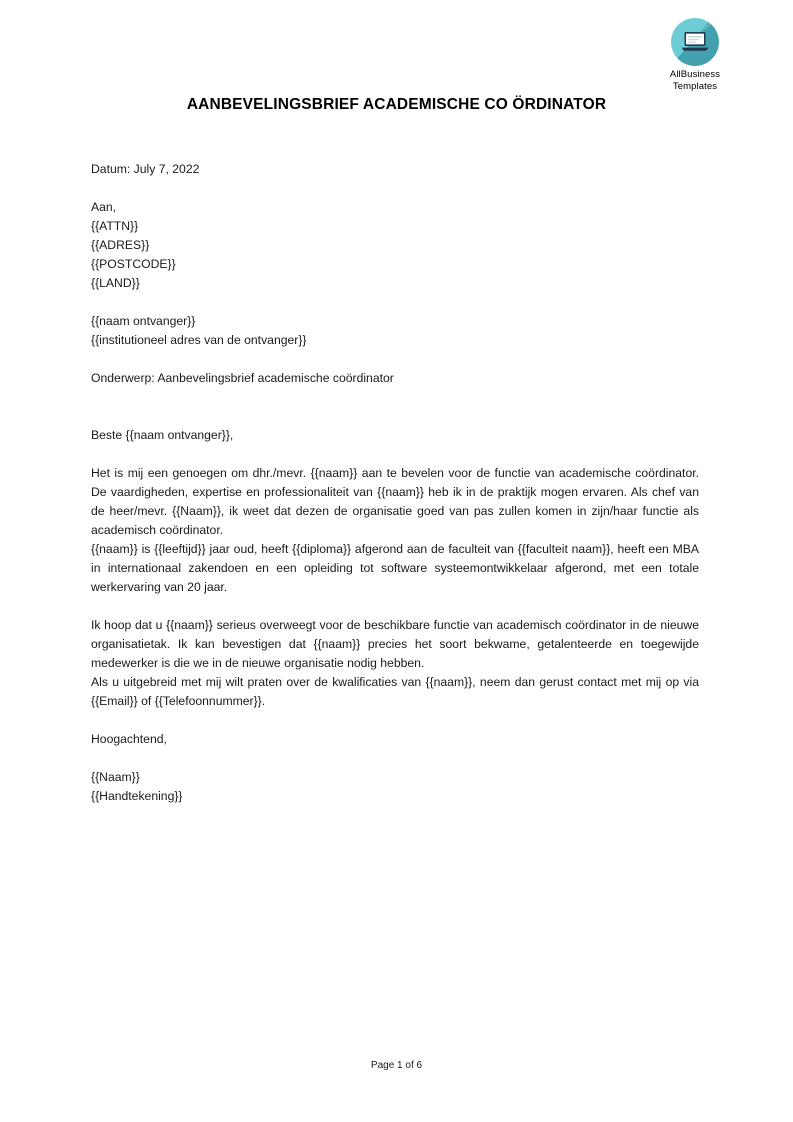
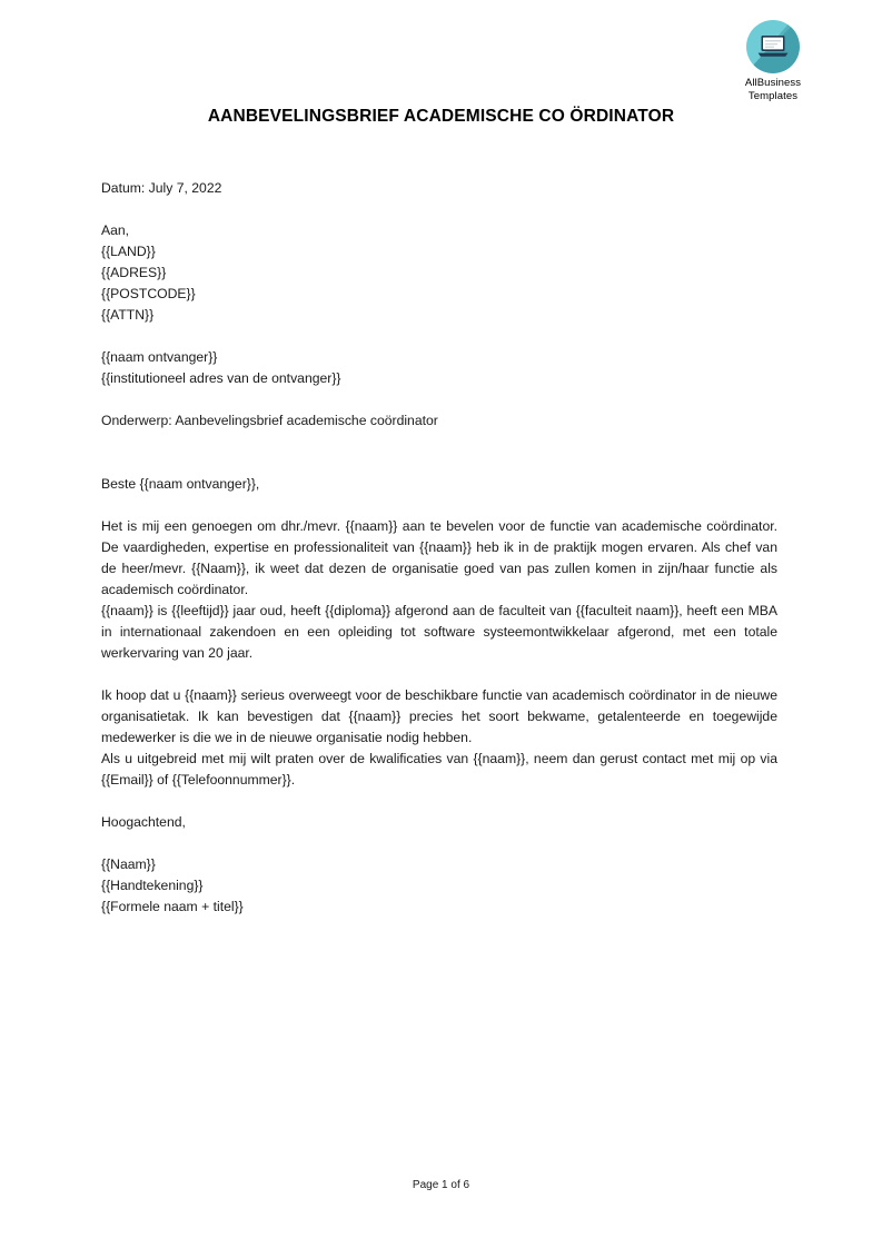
  AllBusiness
  Templates
  AANBEVELINGSBRIEF ACADEMISCHE CO ÖRDINATOR
  Datum: July 7, 2022
  Aan,
- {{ATTN}}
+ {{LAND}}
  {{ADRES}}
  {{POSTCODE}}
- {{LAND}}
+ {{ATTN}}
  {{naam ontvanger}}
  {{institutioneel adres van de ontvanger}}
  Onderwerp: Aanbevelingsbrief academische coördinator
  Beste {{naam ontvanger}},
  Het is mij een genoegen om dhr./mevr. {{naam}} aan te bevelen voor de functie van academische coördinator. De vaardigheden, expertise en professionaliteit van {{naam}} heb ik in de praktijk mogen ervaren. Als chef van de heer/mevr. {{Naam}}, ik weet dat dezen de organisatie goed van pas zullen komen in zijn/haar functie als academisch coördinator.
  {{naam}} is {{leeftijd}} jaar oud, heeft {{diploma}} afgerond aan de faculteit van {{faculteit naam}}, heeft een MBA in internationaal zakendoen en een opleiding tot software systeemontwikkelaar afgerond, met een totale werkervaring van 20 jaar.
  Ik hoop dat u {{naam}} serieus overweegt voor de beschikbare functie van academisch coördinator in de nieuwe organisatietak. Ik kan bevestigen dat {{naam}} precies het soort bekwame, getalenteerde en toegewijde medewerker is die we in de nieuwe organisatie nodig hebben.
  Als u uitgebreid met mij wilt praten over de kwalificaties van {{naam}}, neem dan gerust contact met mij op via {{Email}} of {{Telefoonnummer}}.
  Hoogachtend,
  {{Naam}}
  {{Handtekening}}
+ {{Formele naam + titel}}
  Page 1 of 6
